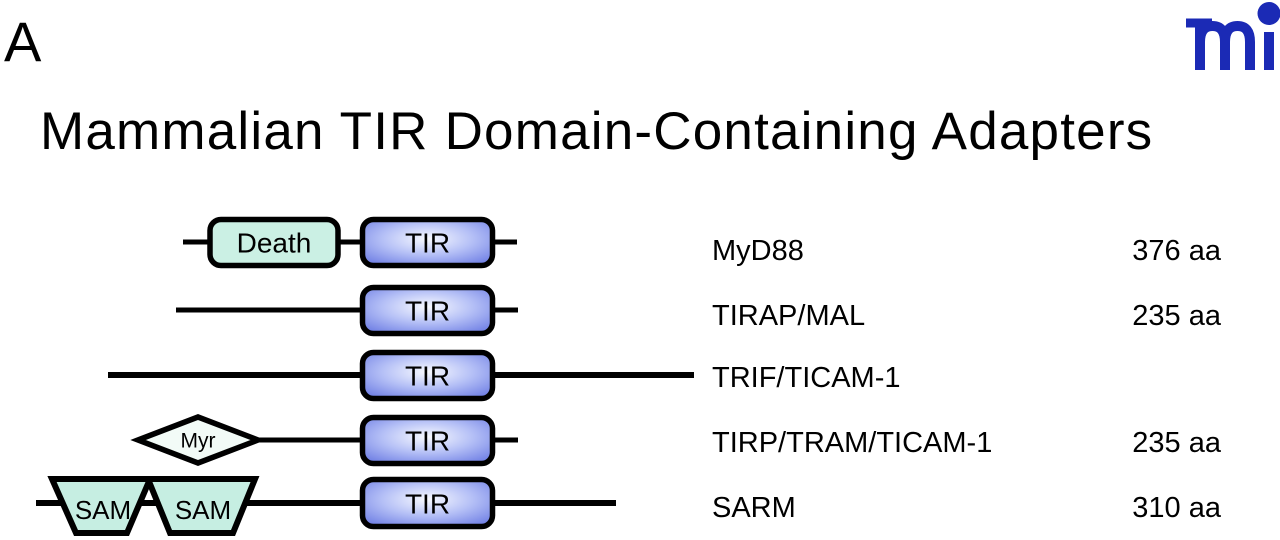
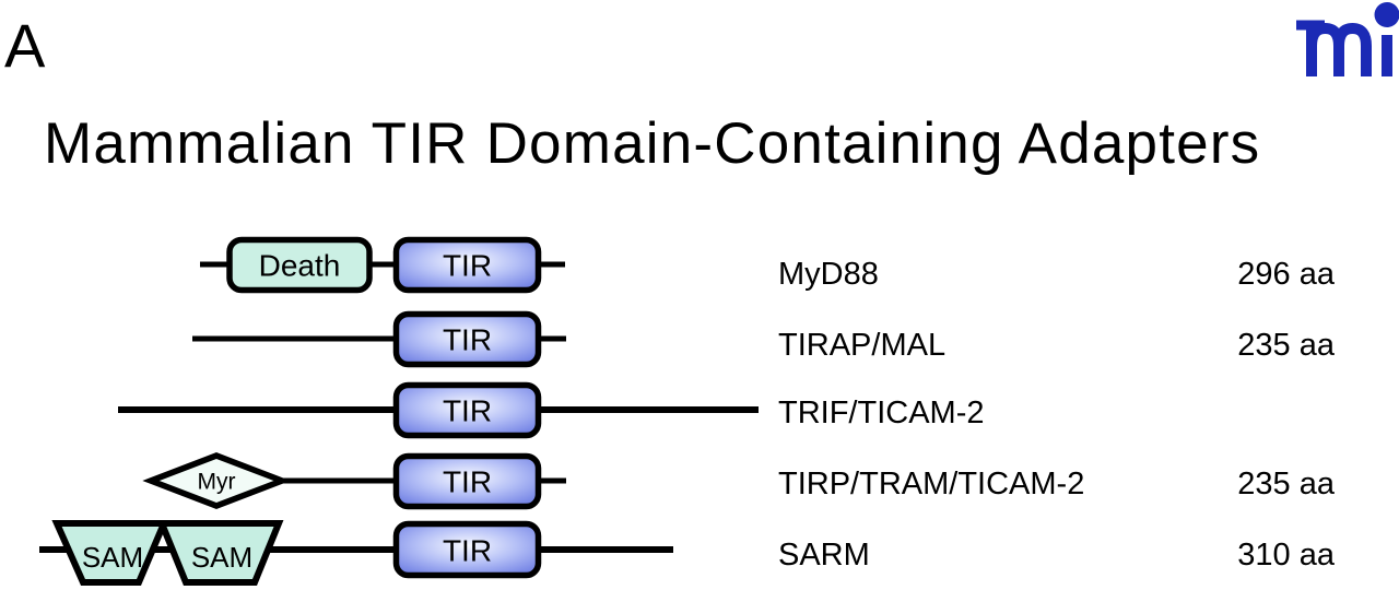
  A
  Mammalian TIR Domain-Containing Adapters
  Death
  TIR
  TIR
  TIR
  Myr
  TIR
  SAM
  SAM
  TIR
  MyD88
  TIRAP/MAL
- TRIF/TICAM-1
+ TRIF/TICAM-2
- TIRP/TRAM/TICAM-1
+ TIRP/TRAM/TICAM-2
  SARM
- 376 aa
+ 296 aa
  235 aa
  235 aa
  310 aa
